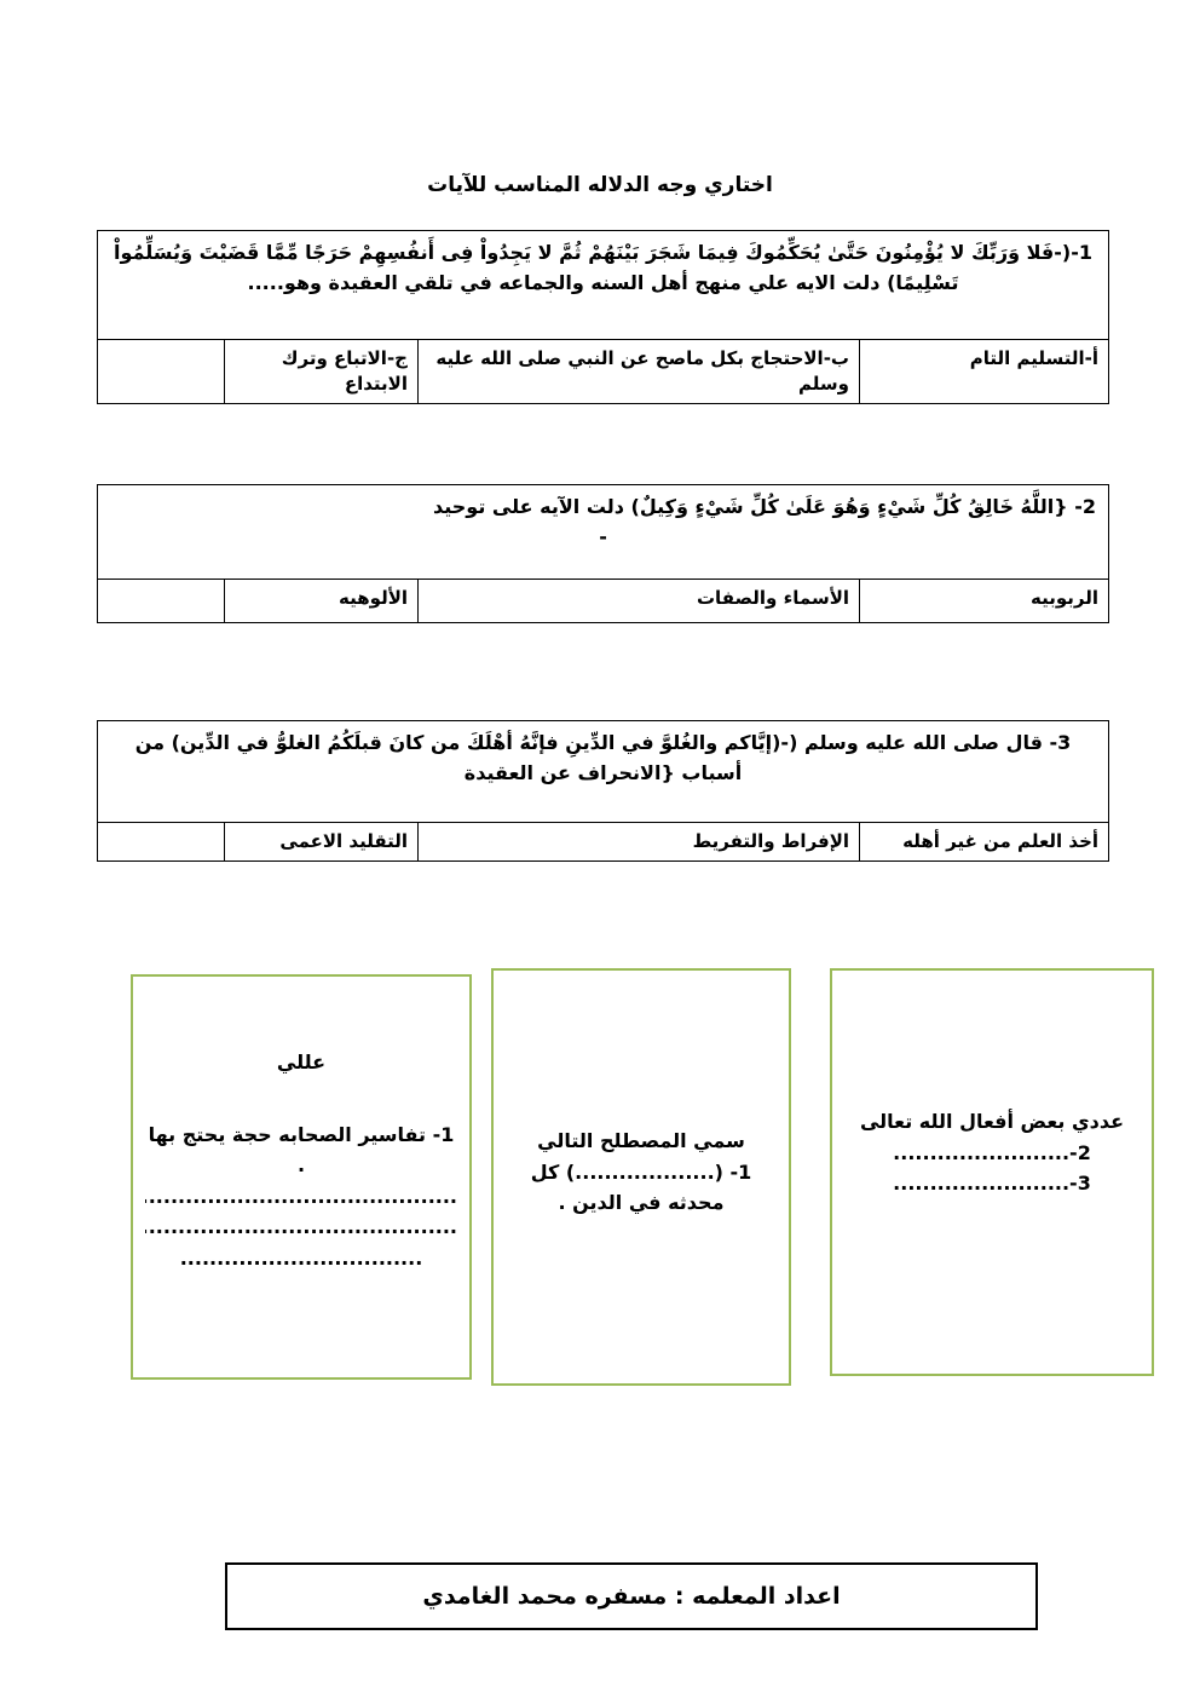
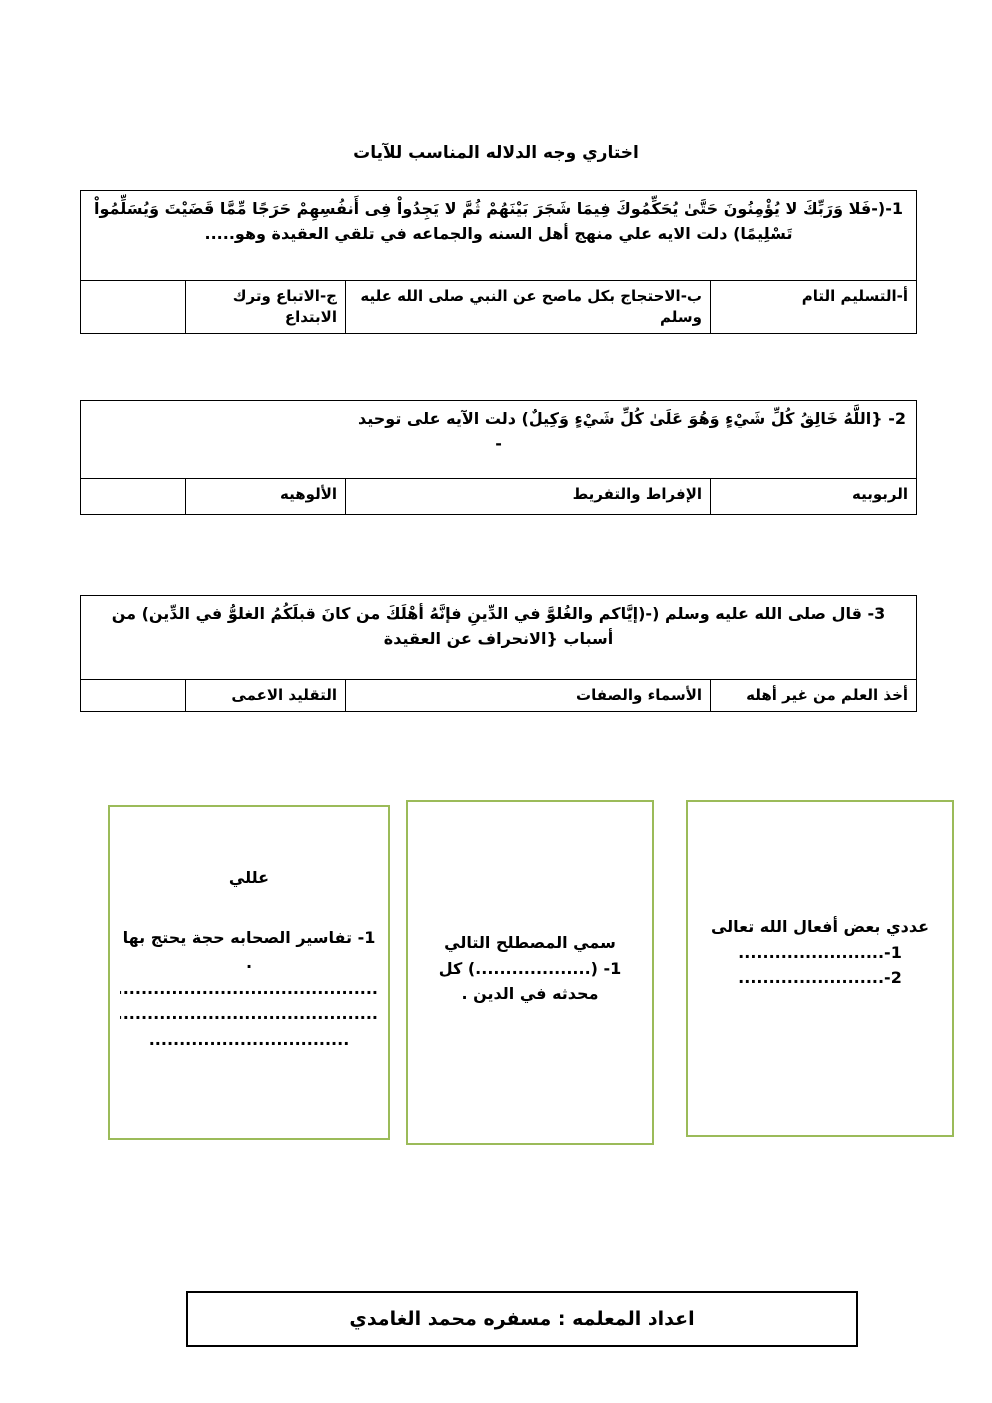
  اختاري وجه الدلاله المناسب للآيات
  1-(-فَلا وَرَبِّكَ لا يُؤْمِنُونَ حَتَّىٰ يُحَكِّمُوكَ فِيمَا شَجَرَ بَيْنَهُمْ ثُمَّ لا يَجِدُواْ فِى أَنفُسِهِمْ حَرَجًا مِّمَّا قَضَيْتَ وَيُسَلِّمُواْ تَسْلِيمًا) دلت الايه علي منهج أهل السنه والجماعه في تلقي العقيدة وهو.....
  أ-التسليم التام	ب-الاحتجاج بكل ماصح عن النبي صلى الله عليه وسلم	ج-الاتباع وترك الابتداع
  2- {اللَّهُ خَالِقُ كُلِّ شَيْءٍ وَهُوَ عَلَىٰ كُلِّ شَيْءٍ وَكِيلٌ) دلت الآيه على توحيد -
- الربوبيه	الأسماء والصفات	الألوهيه
+ الربوبيه	الإفراط والتفريط	الألوهيه
  3- قال صلى الله عليه وسلم (-(إيَّاكم والغُلوَّ في الدِّينِ فإنَّهُ أهْلَكَ من كانَ قبلَكُمُ الغلوُّ في الدِّين) من أسباب {الانحراف عن العقيدة
- أخذ العلم من غير أهله	الإفراط والتفريط	التقليد الاعمى
+ أخذ العلم من غير أهله	الأسماء والصفات	التقليد الاعمى
  عددي بعض أفعال الله تعالى
+ 1-........................
  2-........................
- 3-........................
  سمي المصطلح التالي
  1- (...................) كل
  محدثه في الدين .
  عللي
  1- تفاسير الصحابه حجة يحتج بها .
  ...........................................
  ...........................................
  .................................
  اعداد المعلمه : مسفره محمد الغامدي
